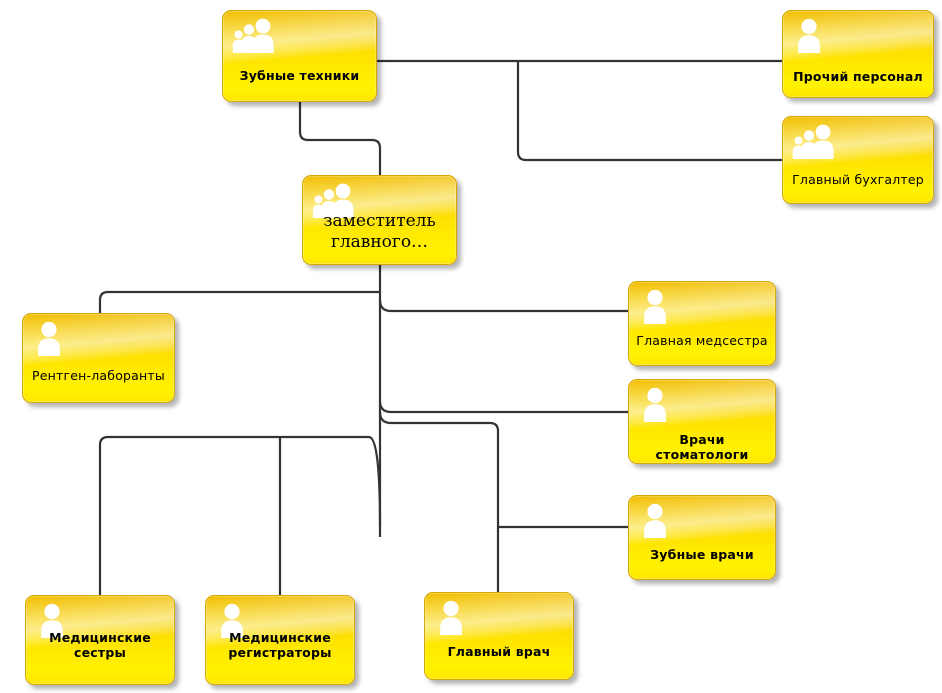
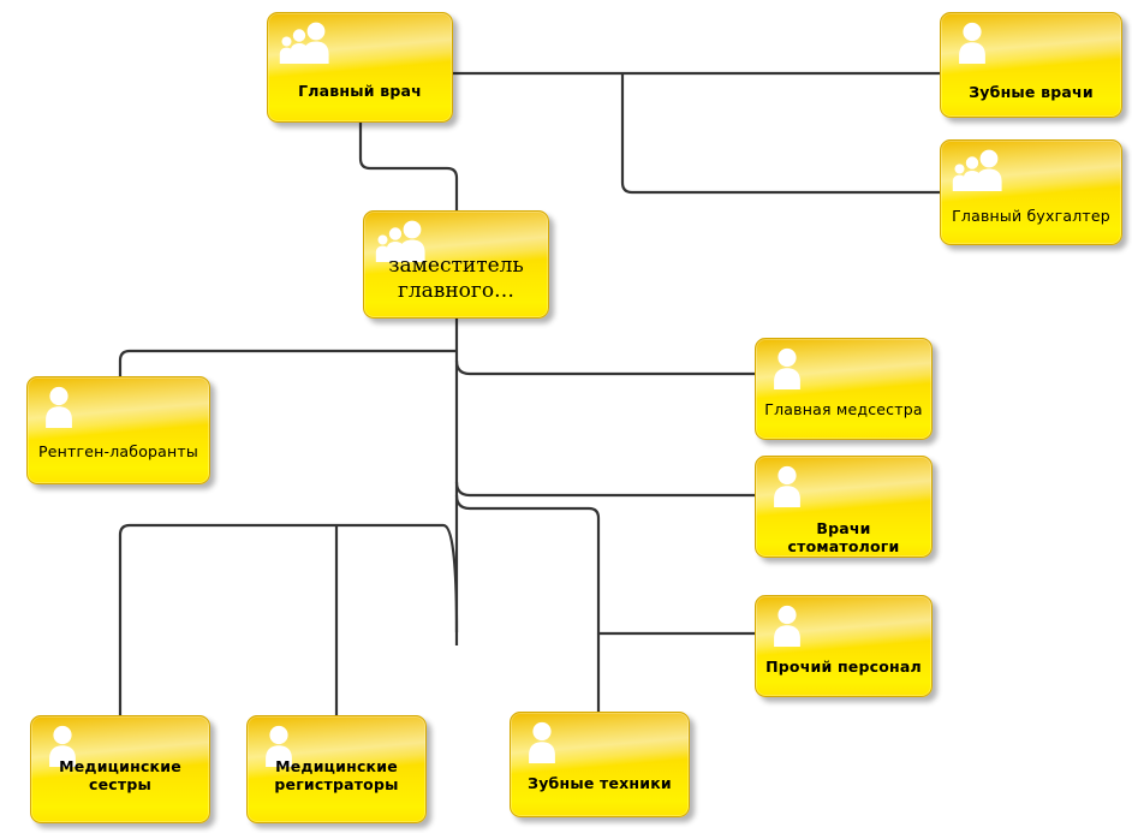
- Зубные техники
+ Главный врач
- Прочий персонал
+ Зубные врачи
  Главный бухгалтер
  заместитель
  главного…
  Главная медсестра
  Врачи стоматологи
- Зубные врачи
+ Прочий персонал
  Рентген-лаборанты
  Медицинские
  сестры
  Медицинские
  регистраторы
- Главный врач
+ Зубные техники
